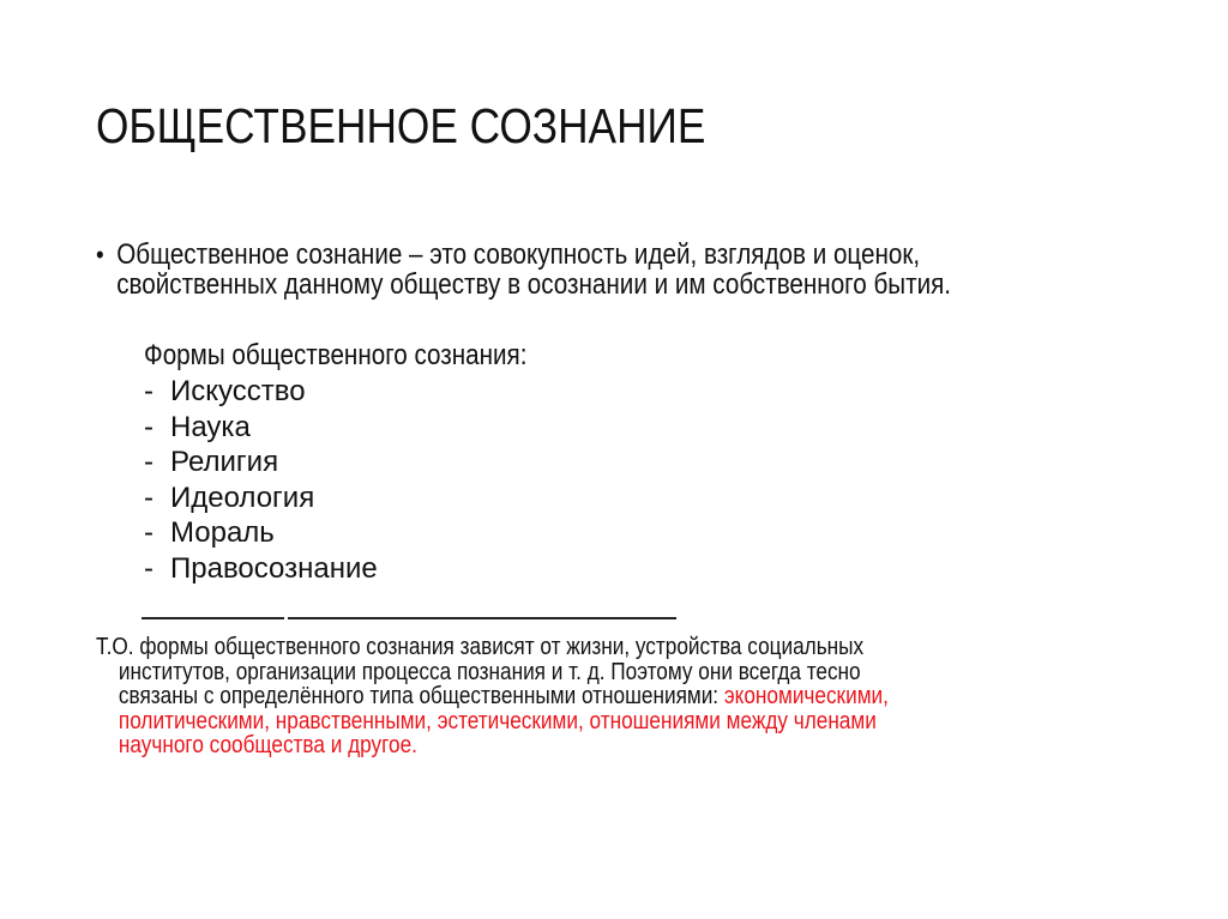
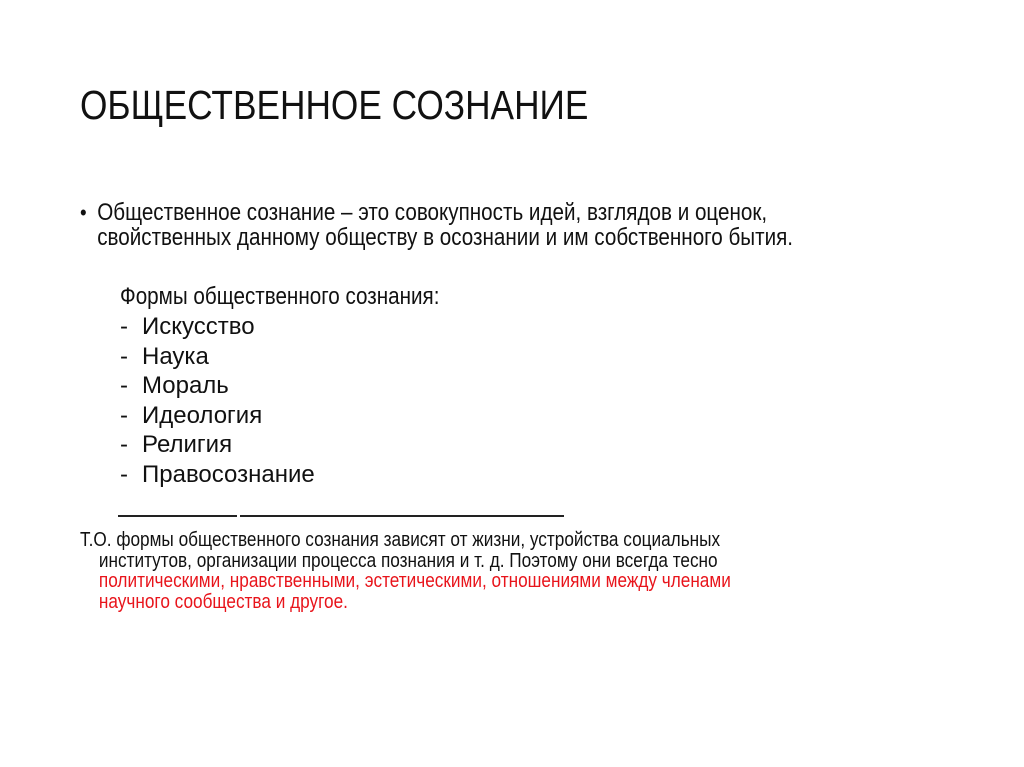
  ОБЩЕСТВЕННОЕ СОЗНАНИЕ
  •
  Общественное сознание – это совокупность идей, взглядов и оценок, свойственных данному обществу в осознании и им собственного бытия.
  Формы общественного сознания:
  - Искусство
  - Наука
- - Религия
+ - Мораль
  - Идеология
- - Мораль
+ - Религия
  - Правосознание
  Т.О. формы общественного сознания зависят от жизни, устройства социальных
  институтов, организации процесса познания и т. д. Поэтому они всегда тесно
- связаны с определённого типа общественными отношениями: экономическими,
  политическими, нравственными, эстетическими, отношениями между членами
  научного сообщества и другое.
